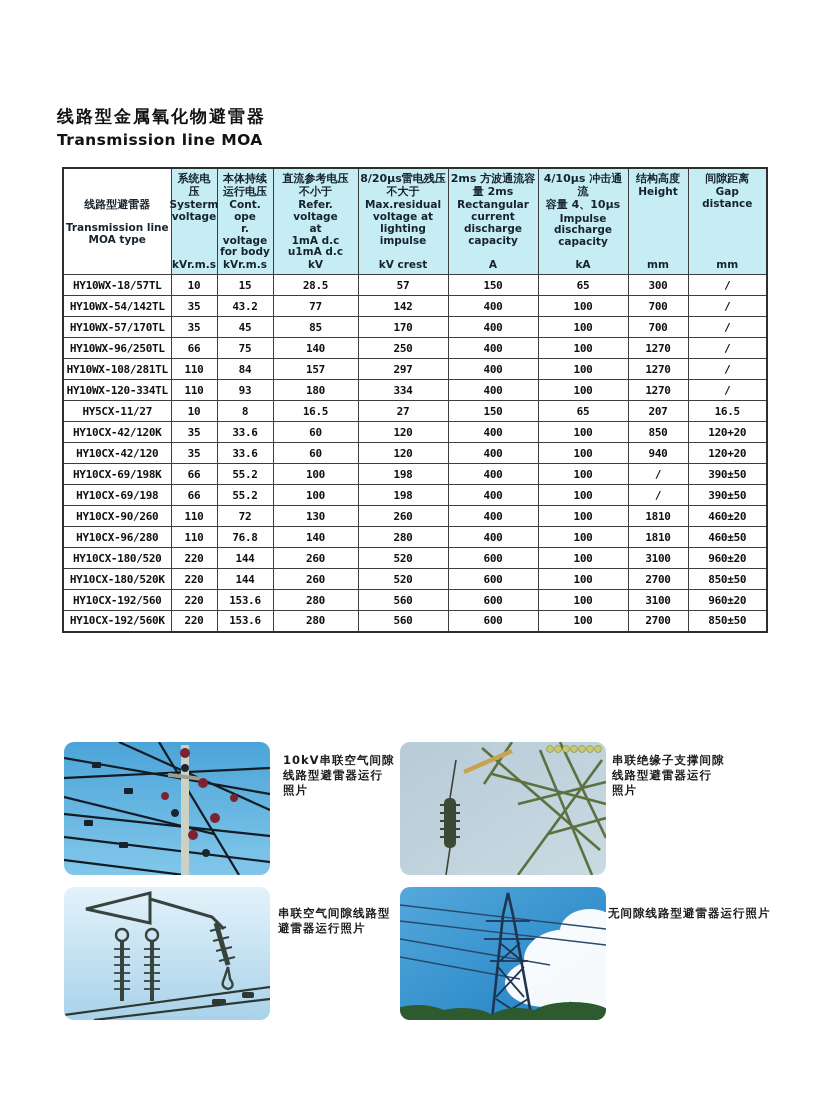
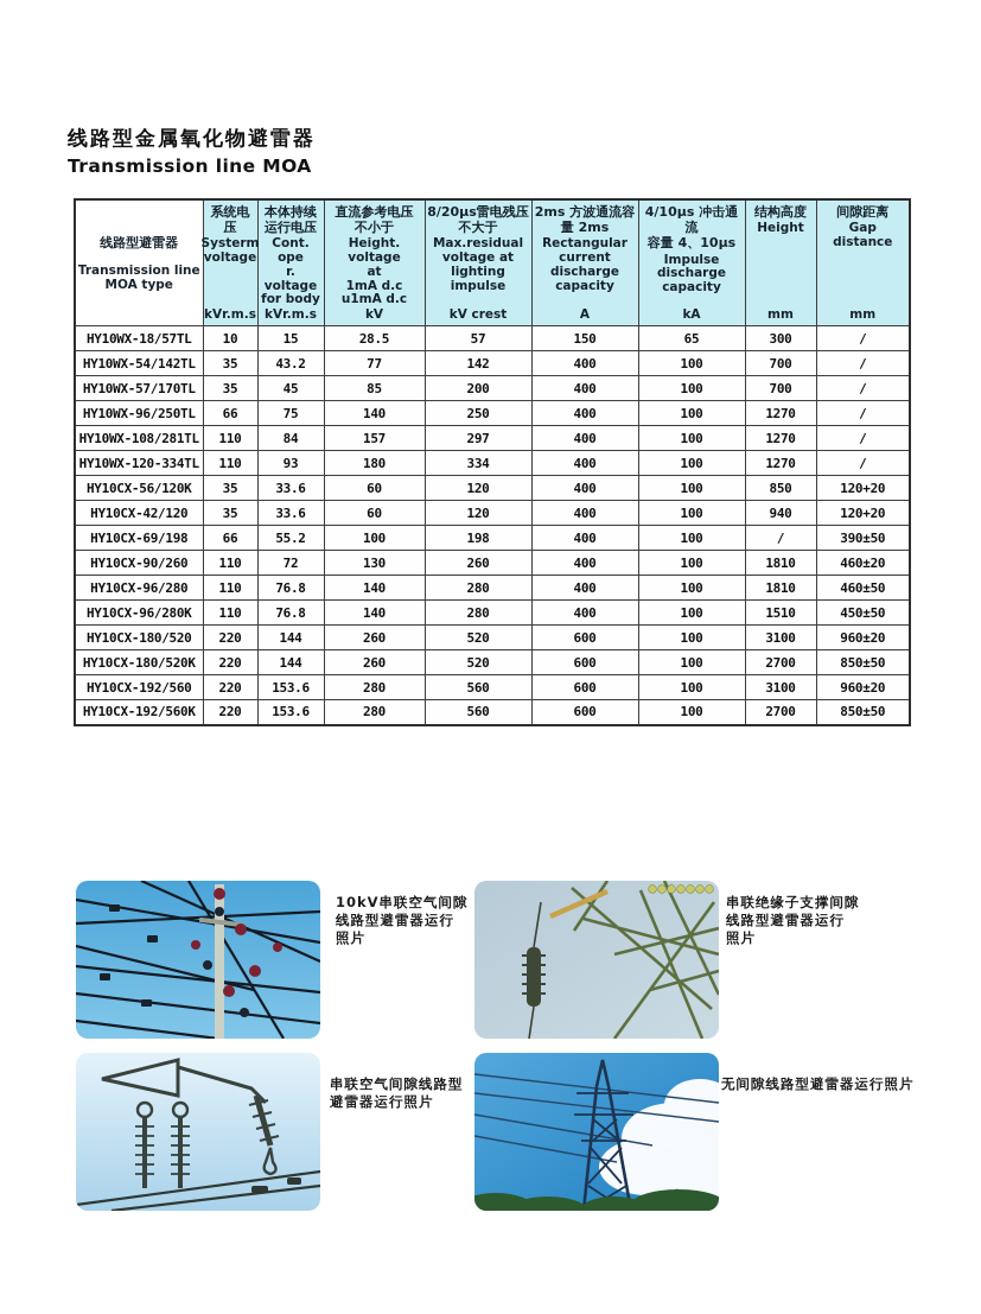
  线路型金属氧化物避雷器
  Transmission line MOA
- 线路型避雷器Transmission line MOA type	系统电压Systerm voltagekVr.m.s	本体持续 运行电压Cont. ope r. voltage for bodykVr.m.s	直流参考电压 不小于Refer. voltage at 1mA d.c u1mA d.ckV	8/20μs雷电残压 不大于Max.residual voltage at lighting impulsekV crest	2ms 方波通流容 量 2msRectangular current discharge capacityA	4/10μs 冲击通流 容量 4、10μsImpulse discharge capacitykA	结构高度Heightmm	间隙距离Gap distancemm
+ 线路型避雷器Transmission line MOA type	系统电压Systerm voltagekVr.m.s	本体持续 运行电压Cont. ope r. voltage for bodykVr.m.s	直流参考电压 不小于Height. voltage at 1mA d.c u1mA d.ckV	8/20μs雷电残压 不大于Max.residual voltage at lighting impulsekV crest	2ms 方波通流容 量 2msRectangular current discharge capacityA	4/10μs 冲击通流 容量 4、10μsImpulse discharge capacitykA	结构高度Heightmm	间隙距离Gap distancemm
  HY10WX-18/57TL	10	15	28.5	57	150	65	300	/
  HY10WX-54/142TL	35	43.2	77	142	400	100	700	/
- HY10WX-57/170TL	35	45	85	170	400	100	700	/
+ HY10WX-57/170TL	35	45	85	200	400	100	700	/
  HY10WX-96/250TL	66	75	140	250	400	100	1270	/
  HY10WX-108/281TL	110	84	157	297	400	100	1270	/
  HY10WX-120-334TL	110	93	180	334	400	100	1270	/
- HY5CX-11/27	10	8	16.5	27	150	65	207	16.5
- HY10CX-42/120K	35	33.6	60	120	400	100	850	120+20
+ HY10CX-56/120K	35	33.6	60	120	400	100	850	120+20
  HY10CX-42/120	35	33.6	60	120	400	100	940	120+20
- HY10CX-69/198K	66	55.2	100	198	400	100	/	390±50
  HY10CX-69/198	66	55.2	100	198	400	100	/	390±50
  HY10CX-90/260	110	72	130	260	400	100	1810	460±20
  HY10CX-96/280	110	76.8	140	280	400	100	1810	460±50
+ HY10CX-96/280K	110	76.8	140	280	400	100	1510	450±50
  HY10CX-180/520	220	144	260	520	600	100	3100	960±20
  HY10CX-180/520K	220	144	260	520	600	100	2700	850±50
  HY10CX-192/560	220	153.6	280	560	600	100	3100	960±20
  HY10CX-192/560K	220	153.6	280	560	600	100	2700	850±50
  10kV串联空气间隙
  线路型避雷器运行
  照片
  串联绝缘子支撑间隙
  线路型避雷器运行
  照片
  串联空气间隙线路型
  避雷器运行照片
  无间隙线路型避雷器运行照片
